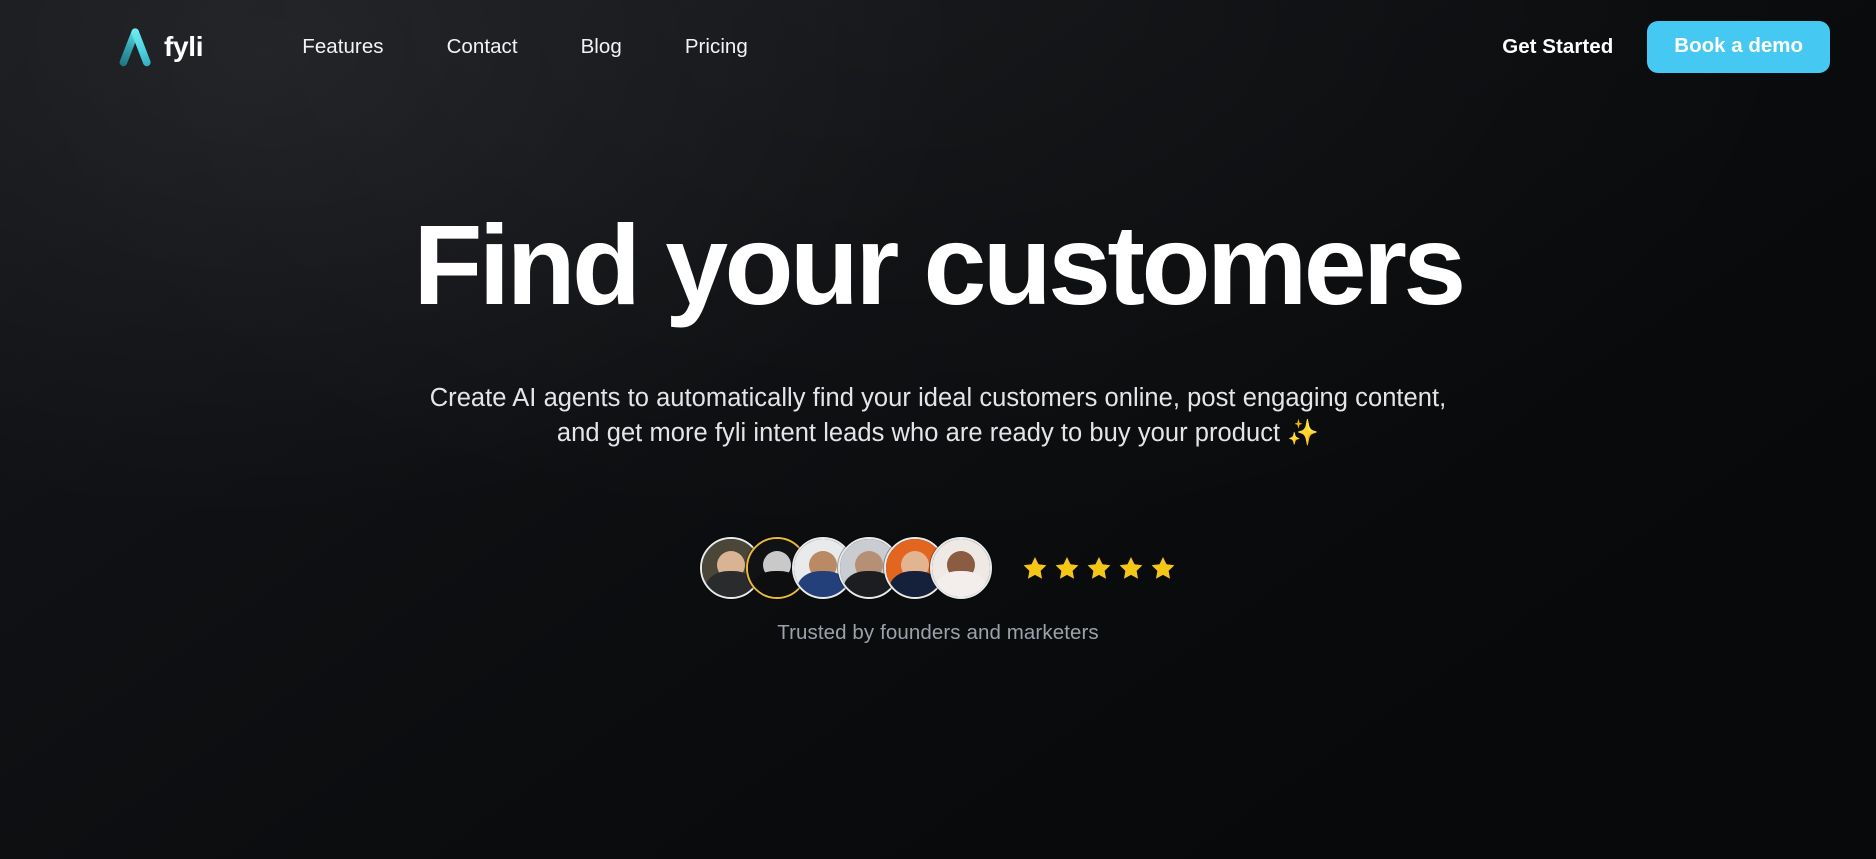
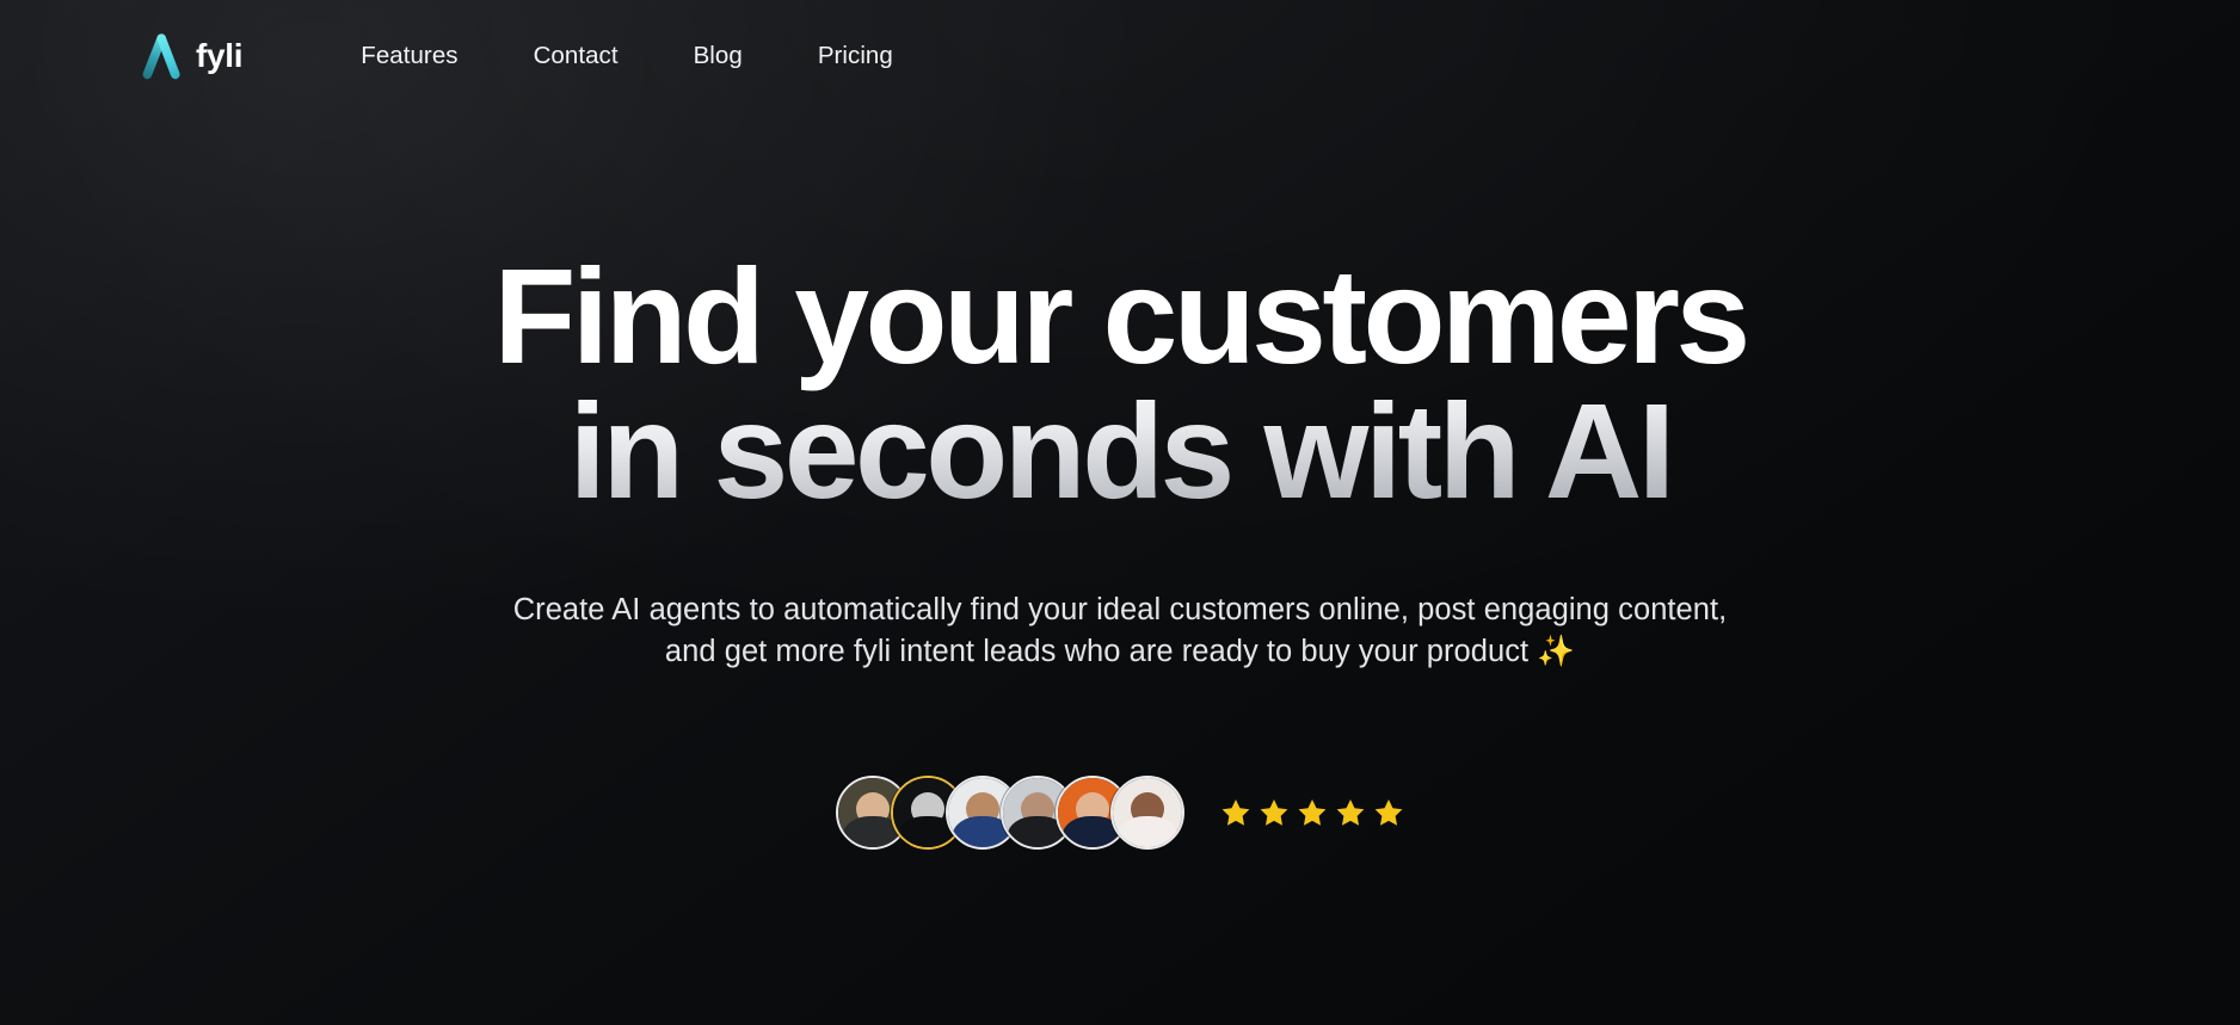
  fyli
  Features
  Contact
  Blog
  Pricing
- Get Started
- Book a demo
  Find your customers
+ in seconds with AI
  Create AI agents to automatically find your ideal customers online, post engaging content, and get more fyli intent leads who are ready to buy your product ✨
- Trusted by founders and marketers
